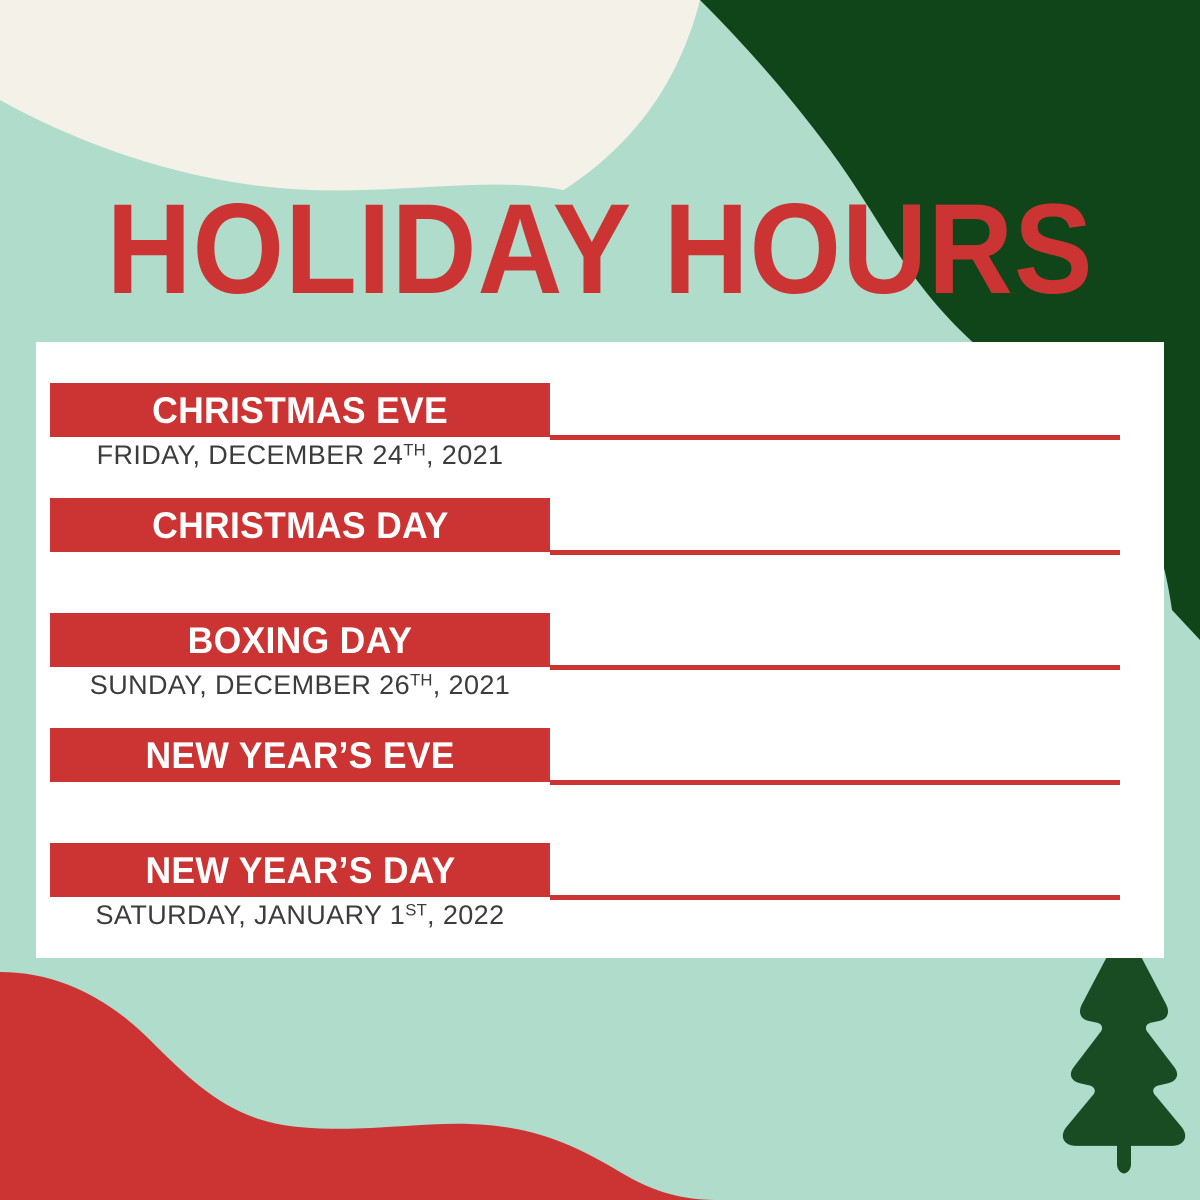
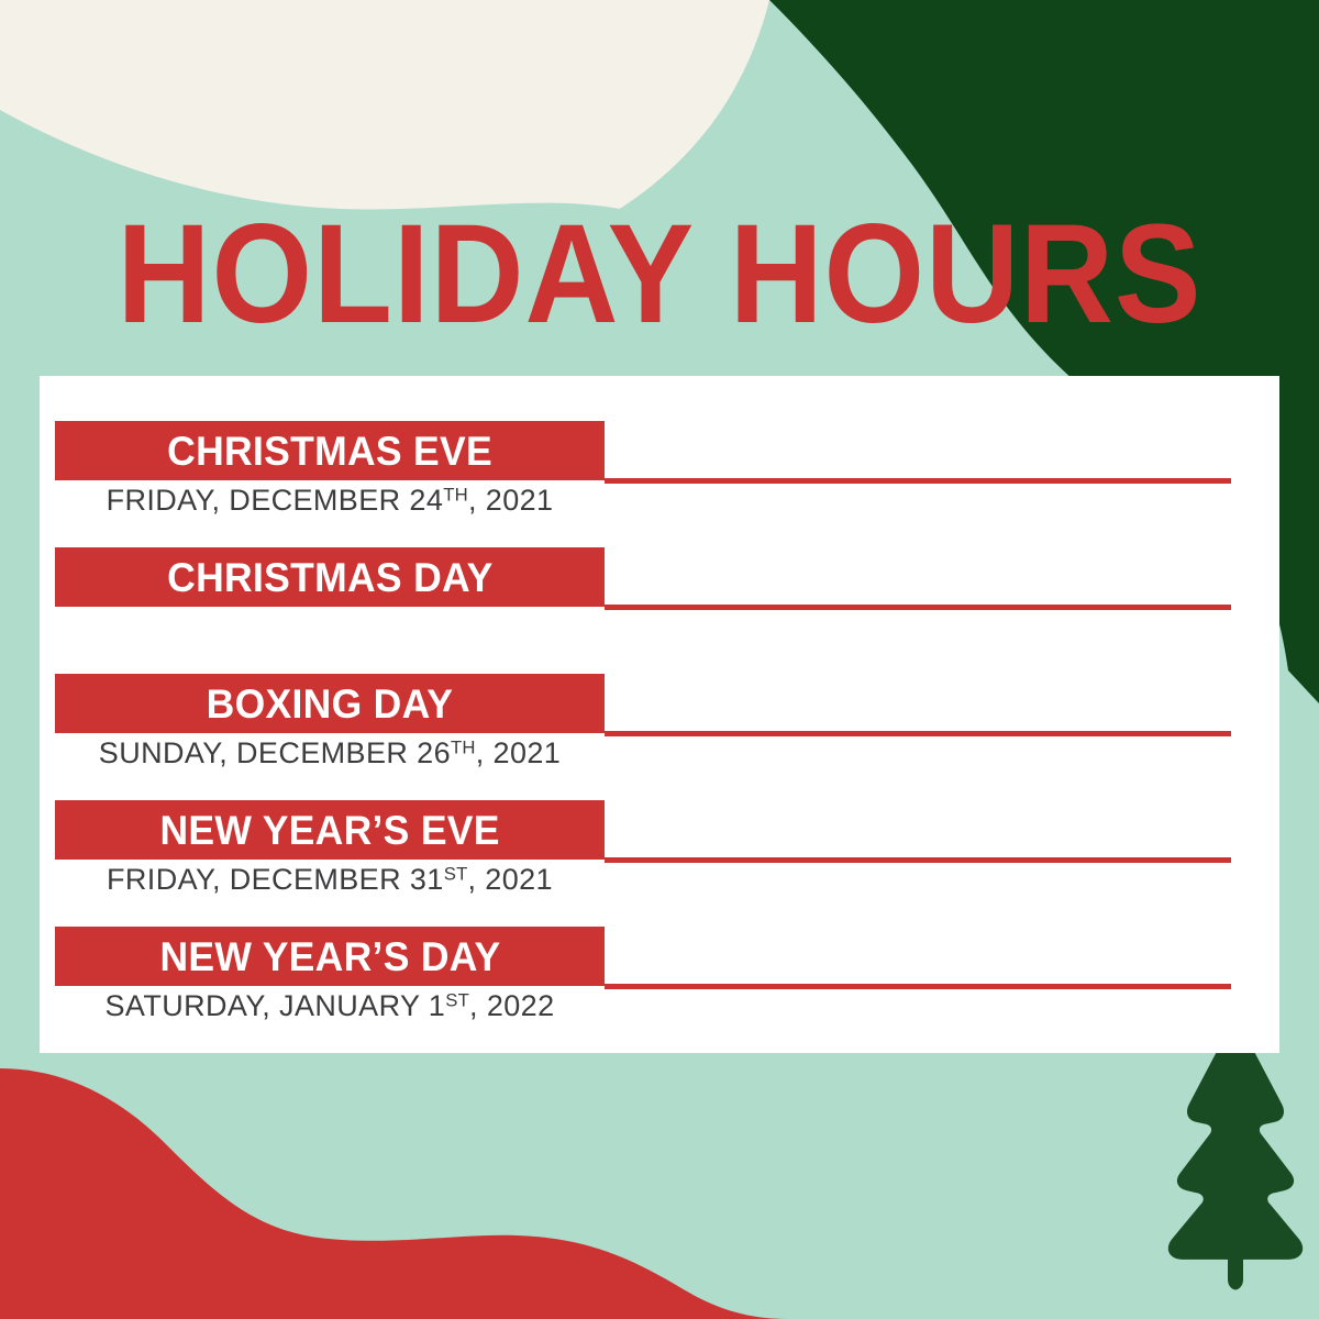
  HOLIDAY HOURS
  CHRISTMAS EVE
  FRIDAY, DECEMBER 24TH, 2021
  CHRISTMAS DAY
  BOXING DAY
  SUNDAY, DECEMBER 26TH, 2021
  NEW YEAR’S EVE
+ FRIDAY, DECEMBER 31ST, 2021
  NEW YEAR’S DAY
  SATURDAY, JANUARY 1ST, 2022
